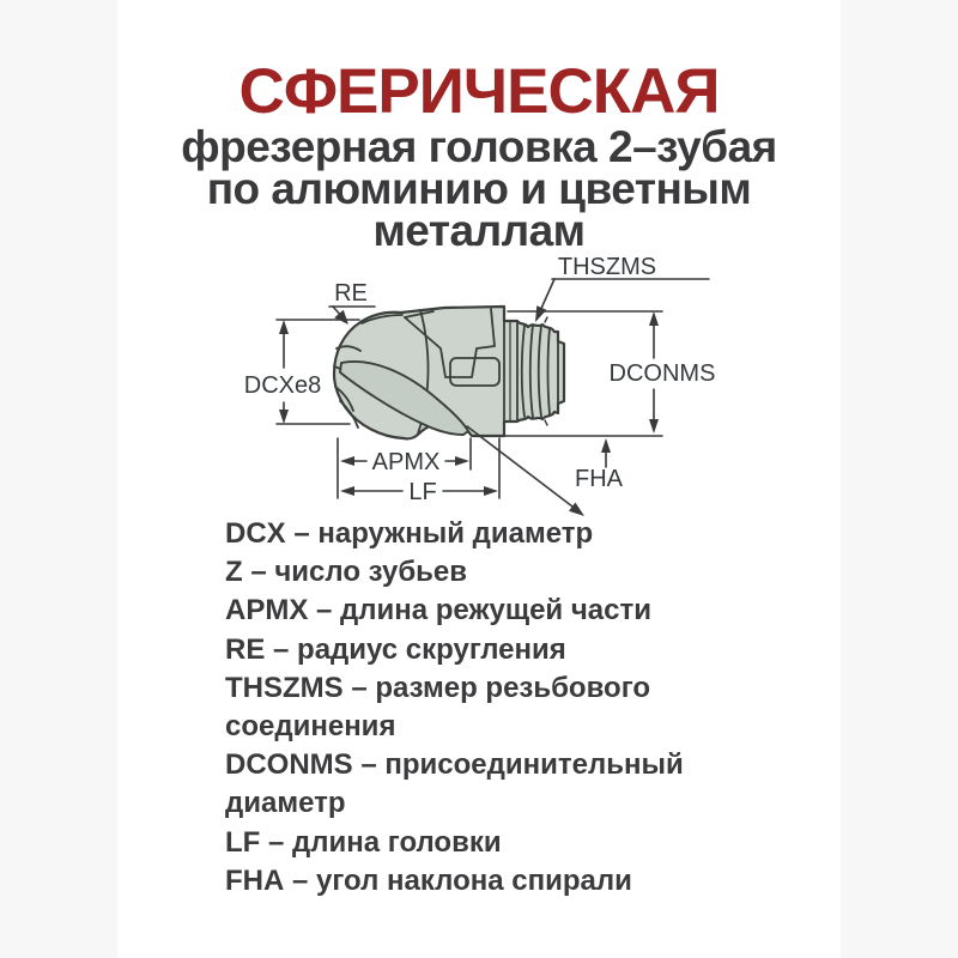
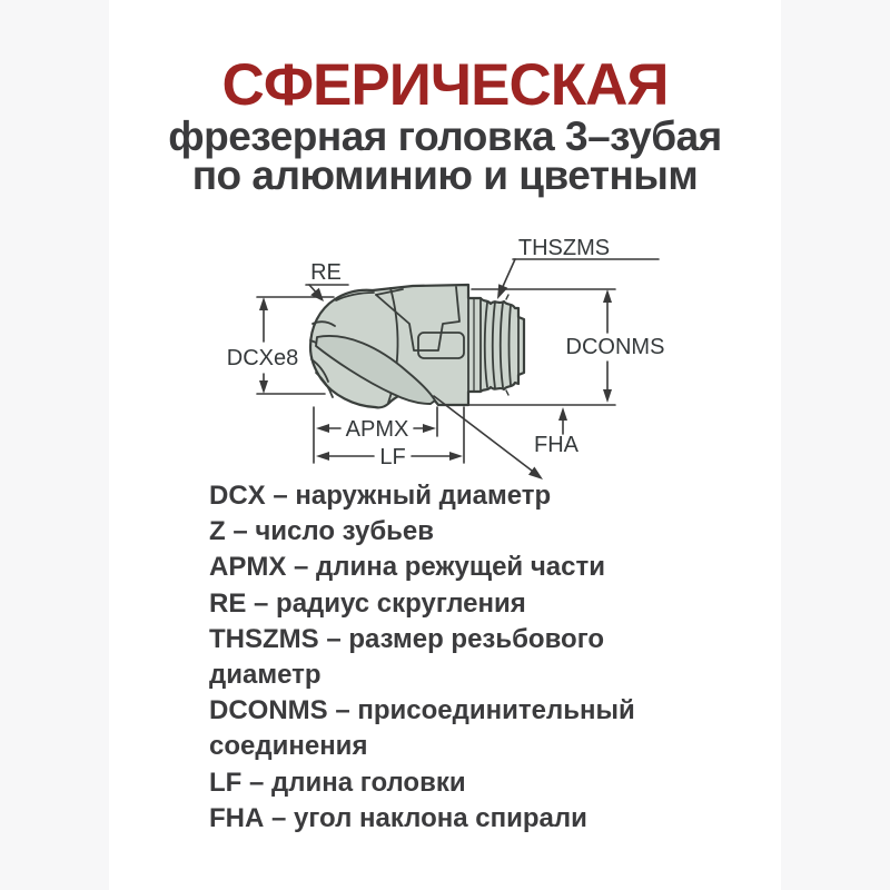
  СФЕРИЧЕСКАЯ
- фрезерная головка 2–зубая
+ фрезерная головка 3–зубая
  по алюминию и цветным
- металлам
  RE
  THSZMS
  DCXe8
  DCONMS
  APMX
  LF
  FHA
  DCX – наружный диаметр
  Z – число зубьев
  APMX – длина режущей части
  RE – радиус скругления
  THSZMS – размер резьбового
- соединения
+ диаметр
  DCONMS – присоединительный
- диаметр
+ соединения
  LF – длина головки
  FHA – угол наклона спирали
